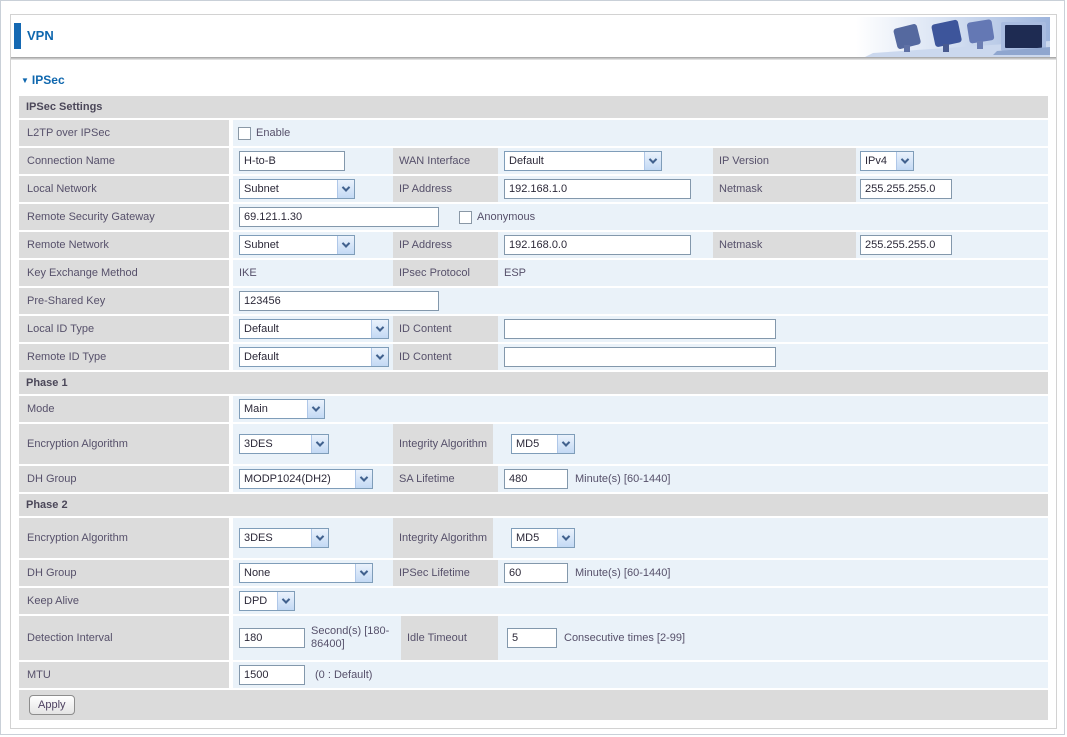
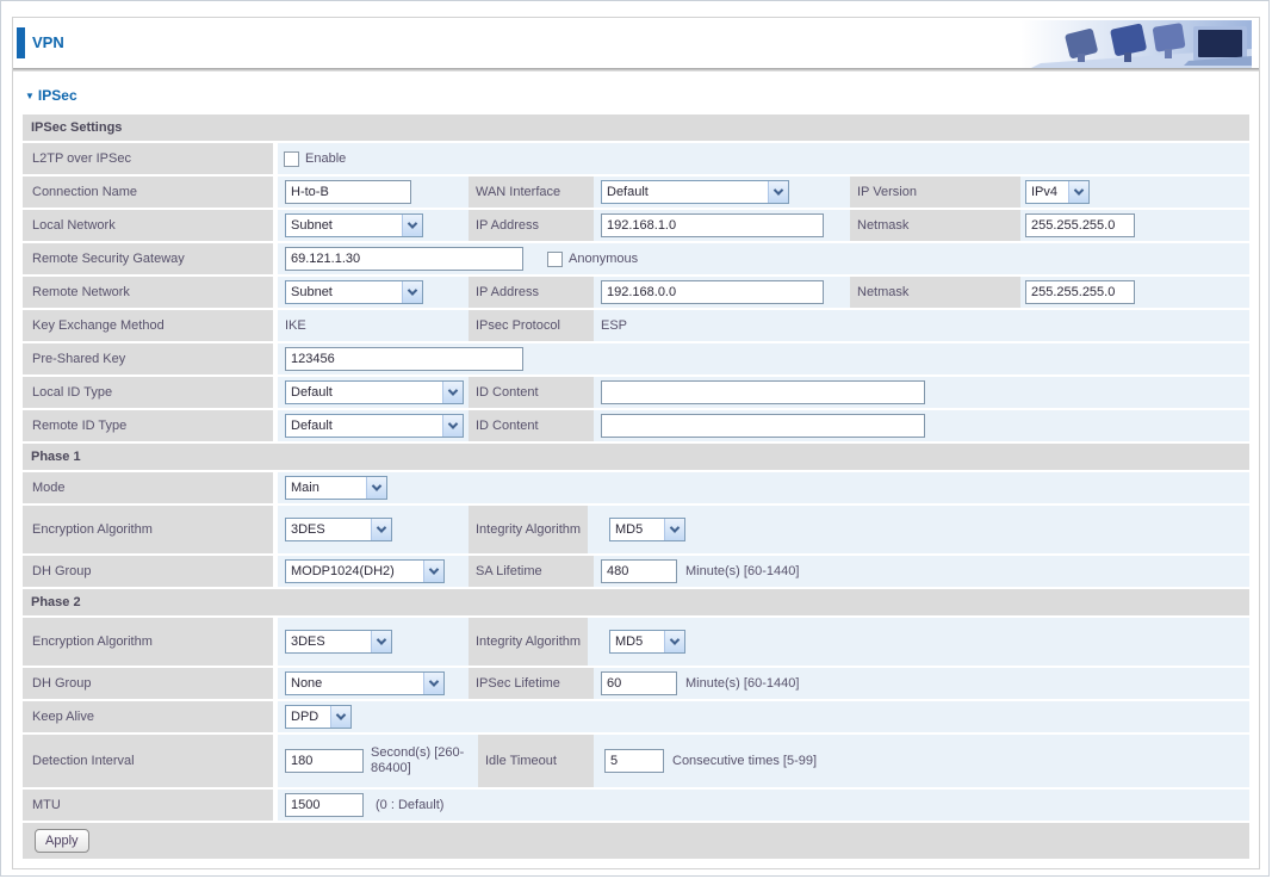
  VPN
  ▼
  IPSec
  IPSec Settings
  L2TP over IPSec
  Enable
  Connection Name
  H-to-B
  WAN Interface
  Default
  IP Version
  IPv4
  Local Network
  Subnet
  IP Address
  192.168.1.0
  Netmask
  255.255.255.0
  Remote Security Gateway
  69.121.1.30
  Anonymous
  Remote Network
  Subnet
  IP Address
  192.168.0.0
  Netmask
  255.255.255.0
  Key Exchange Method
  IKE
  IPsec Protocol
  ESP
  Pre-Shared Key
  123456
  Local ID Type
  Default
  ID Content
  Remote ID Type
  Default
  ID Content
  Phase 1
  Mode
  Main
  Encryption Algorithm
  3DES
  Integrity Algorithm
  MD5
  DH Group
  MODP1024(DH2)
  SA Lifetime
  480
  Minute(s) [60-1440]
  Phase 2
  Encryption Algorithm
  3DES
  Integrity Algorithm
  MD5
  DH Group
  None
  IPSec Lifetime
  60
  Minute(s) [60-1440]
  Keep Alive
  DPD
  Detection Interval
  180
- Second(s) [180-86400]
+ Second(s) [260-86400]
  Idle Timeout
  5
- Consecutive times [2-99]
+ Consecutive times [5-99]
  MTU
  1500
  (0 : Default)
  Apply
